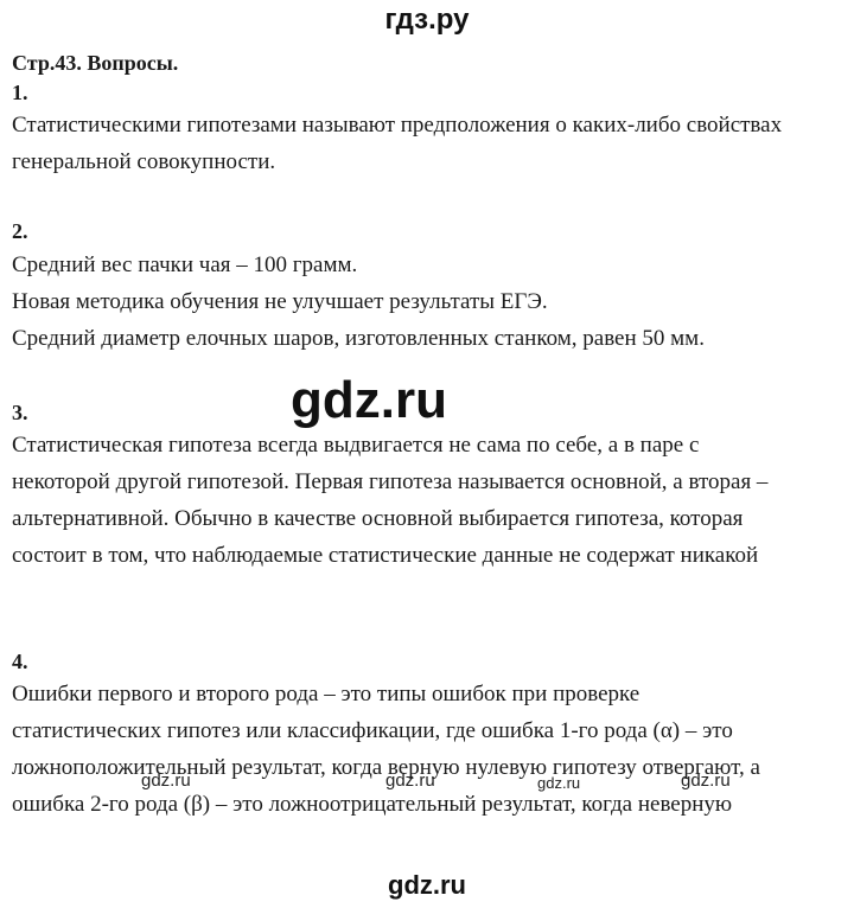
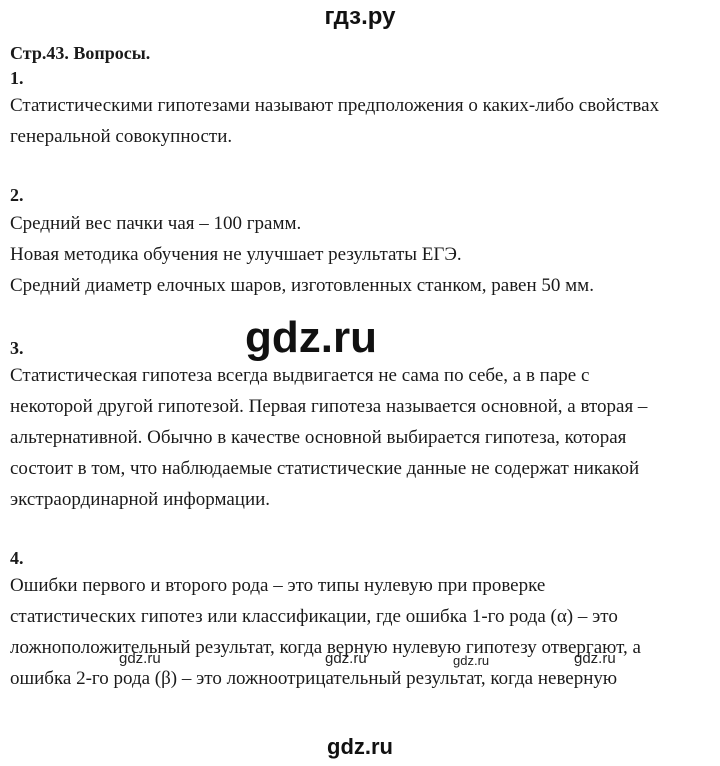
  гдз.ру
  Стр.43. Вопросы.
  1.
  Статистическими гипотезами называют предположения о каких-либо свойствах
  генеральной совокупности.
  2.
  Средний вес пачки чая – 100 грамм.
  Новая методика обучения не улучшает результаты ЕГЭ.
  Средний диаметр елочных шаров, изготовленных станком, равен 50 мм.
  3.
  Статистическая гипотеза всегда выдвигается не сама по себе, а в паре с
  некоторой другой гипотезой. Первая гипотеза называется основной, а вторая –
  альтернативной. Обычно в качестве основной выбирается гипотеза, которая
  состоит в том, что наблюдаемые статистические данные не содержат никакой
+ экстраординарной информации.
  4.
- Ошибки первого и второго рода – это типы ошибок при проверке
+ Ошибки первого и второго рода – это типы нулевую при проверке
  статистических гипотез или классификации, где ошибка 1-го рода (α) – это
  ложноположительный результат, когда верную нулевую гипотезу отвергают, а
  ошибка 2-го рода (β) – это ложноотрицательный результат, когда неверную
  gdz.ru
  gdz.ru
  gdz.ru
  gdz.ru
  gdz.ru
  gdz.ru
